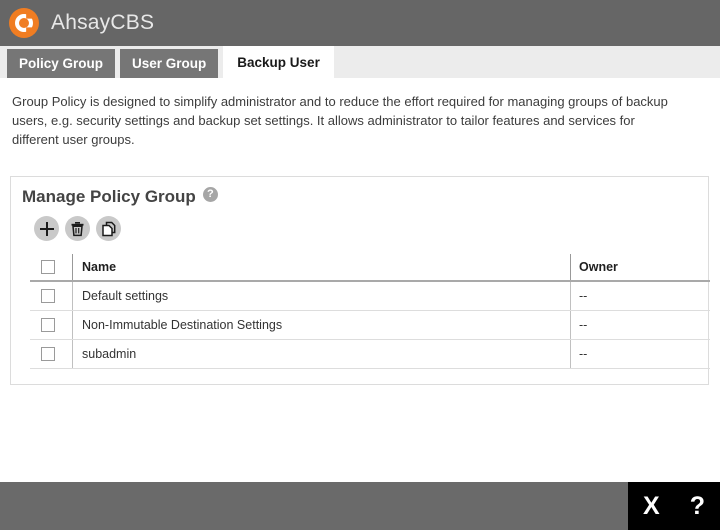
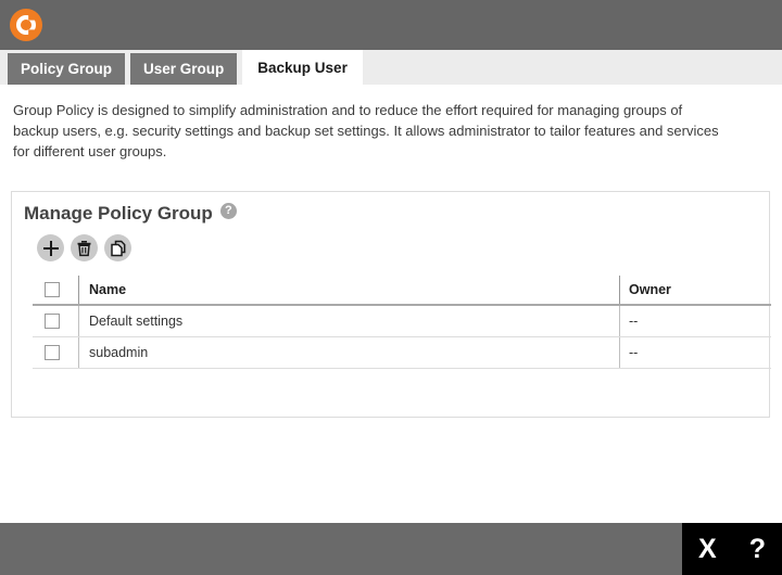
- AhsayCBS
  Policy Group
  User Group
  Backup User
- Group Policy is designed to simplify administrator and to reduce the effort required for managing groups of backup users, e.g. security settings and backup set settings. It allows administrator to tailor features and services for different user groups.
+ Group Policy is designed to simplify administration and to reduce the effort required for managing groups of backup users, e.g. security settings and backup set settings. It allows administrator to tailor features and services for different user groups.
  Manage Policy Group
  ?
  	Name	Owner
  	Default settings	--
- 	Non-Immutable Destination Settings	--
  	subadmin	--
  X
  ?
